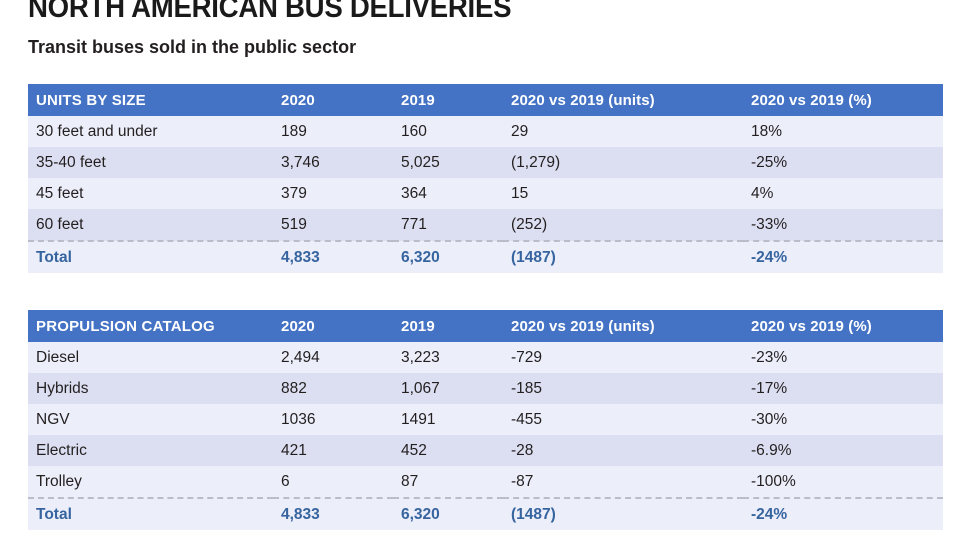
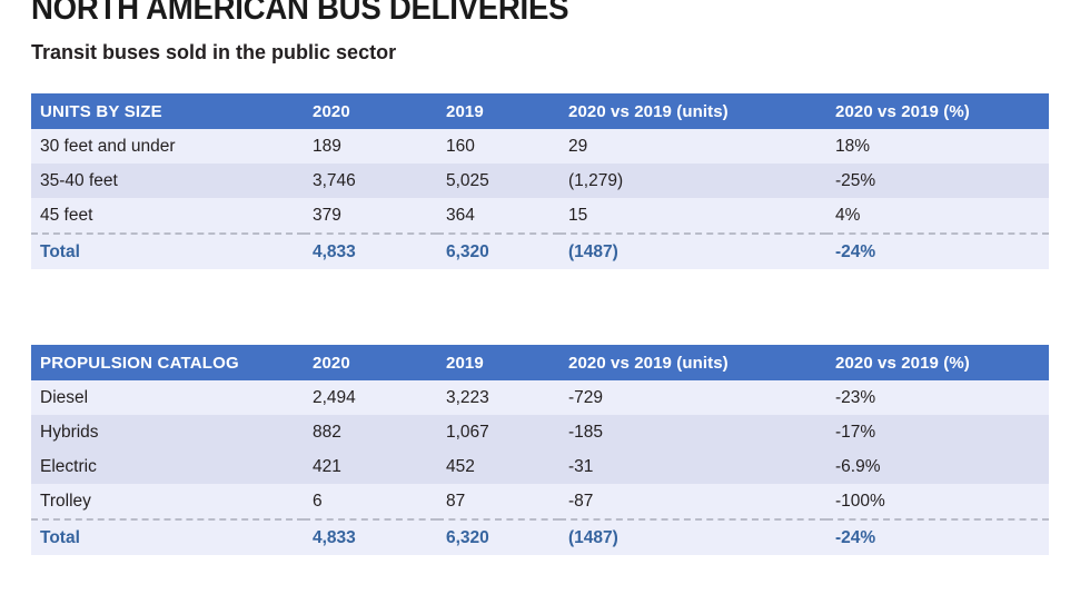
  NORTH AMERICAN BUS DELIVERIES
  Transit buses sold in the public sector
  UNITS BY SIZE	2020	2019	2020 vs 2019 (units)	2020 vs 2019 (%)
  30 feet and under	189	160	29	18%
  35-40 feet	3,746	5,025	(1,279)	-25%
  45 feet	379	364	15	4%
- 60 feet	519	771	(252)	-33%
  Total	4,833	6,320	(1487)	-24%
  PROPULSION CATALOG	2020	2019	2020 vs 2019 (units)	2020 vs 2019 (%)
  Diesel	2,494	3,223	-729	-23%
  Hybrids	882	1,067	-185	-17%
- NGV	1036	1491	-455	-30%
- Electric	421	452	-28	-6.9%
+ Electric	421	452	-31	-6.9%
  Trolley	6	87	-87	-100%
  Total	4,833	6,320	(1487)	-24%
